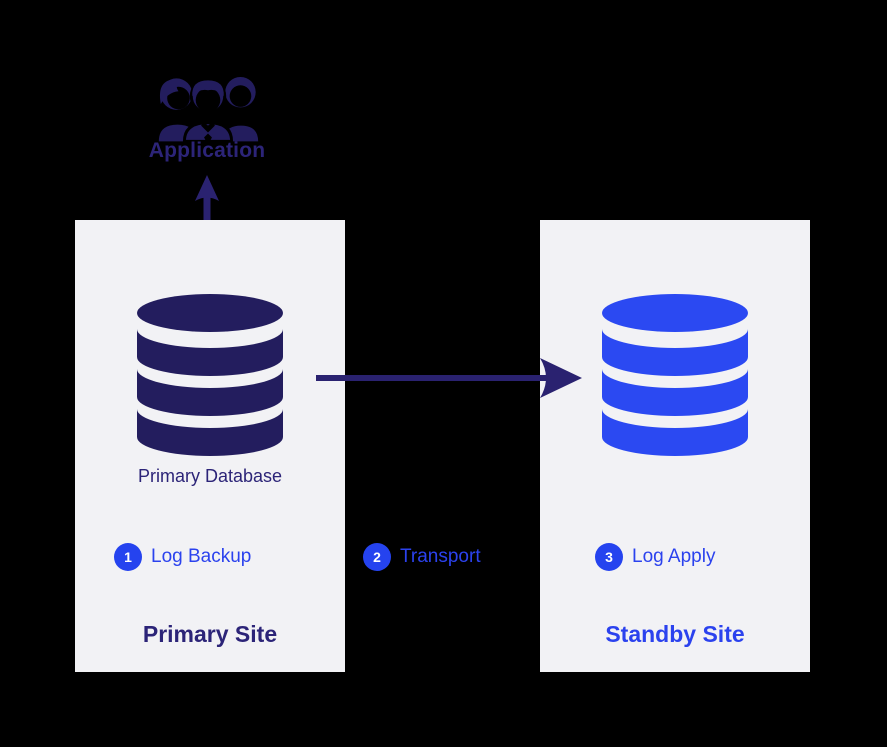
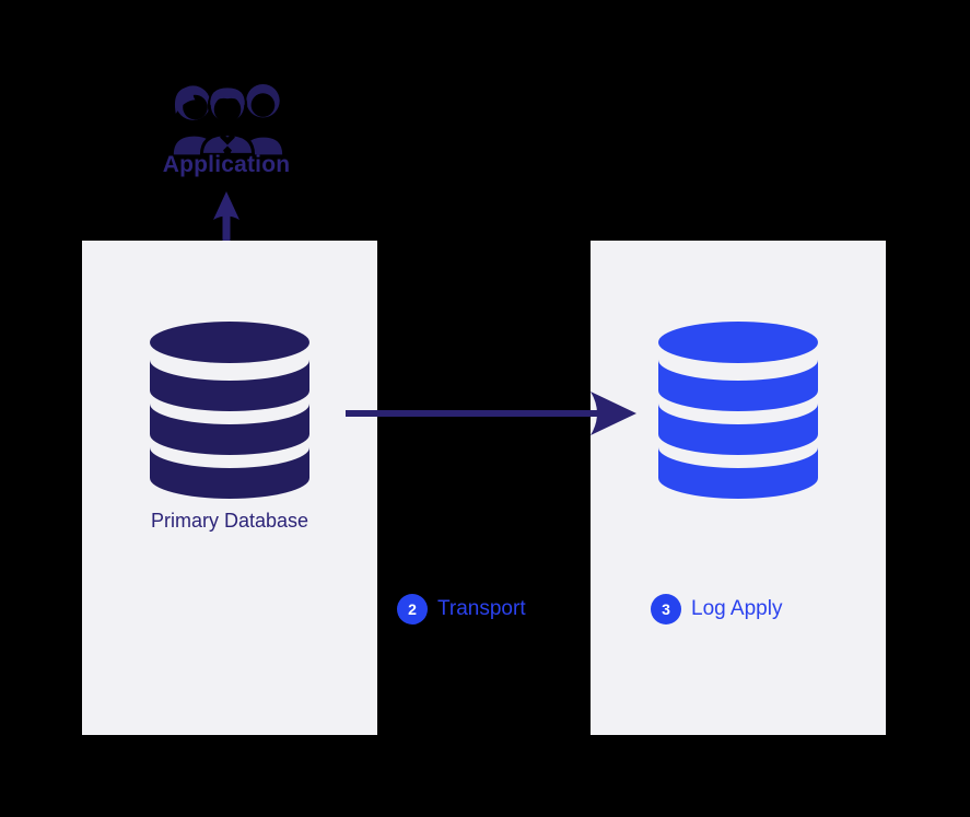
  Application
  Primary Database
- Primary Site
- Standby Site
- 1
- Log Backup
  2
  Transport
  3
  Log Apply
